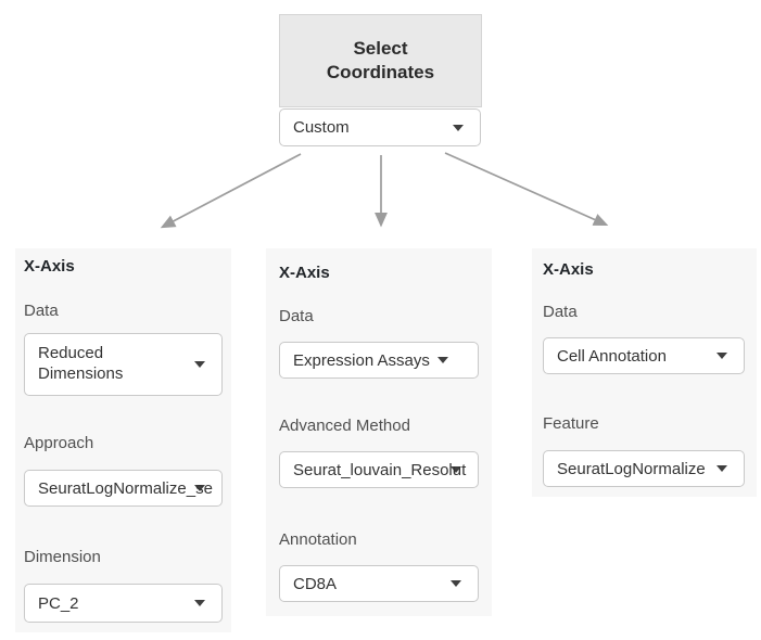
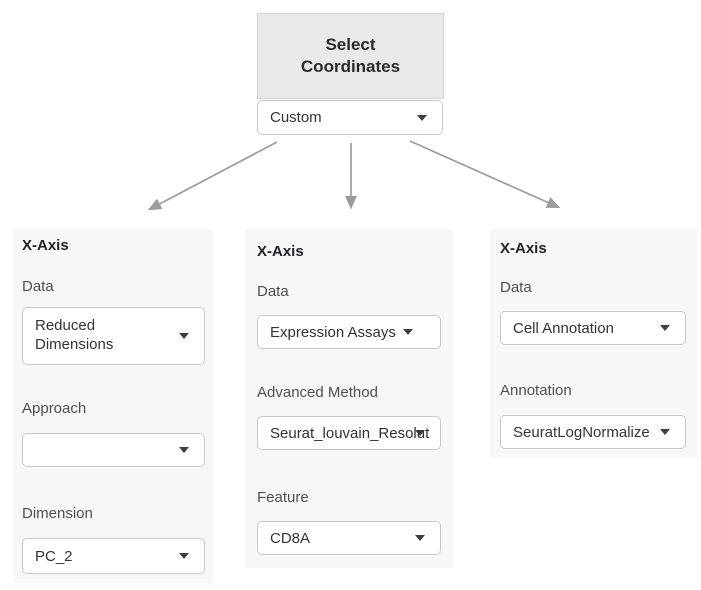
  Select Coordinates
  Custom
  X-Axis
  Data
  Reduced Dimensions
  Approach
- SeuratLogNormalize_se
  Dimension
  PC_2
  X-Axis
  Data
  Expression Assays
  Advanced Method
  Seurat_louvain_Resolut
- Annotation
+ Feature
  CD8A
  X-Axis
  Data
  Cell Annotation
- Feature
+ Annotation
  SeuratLogNormalize
